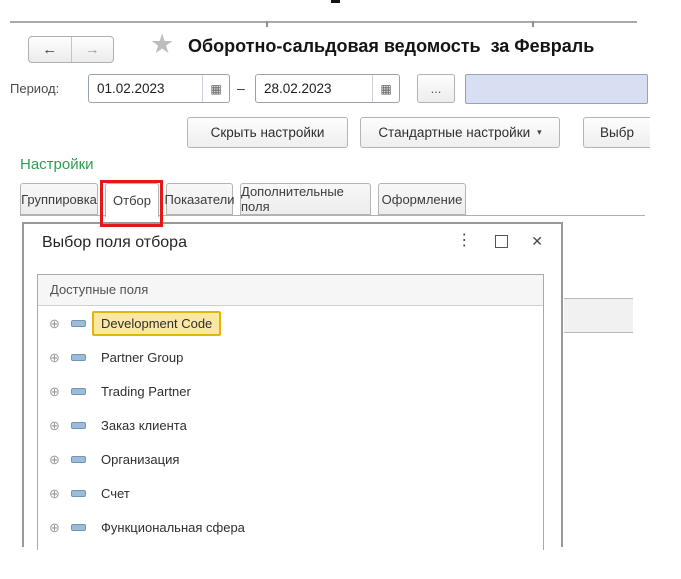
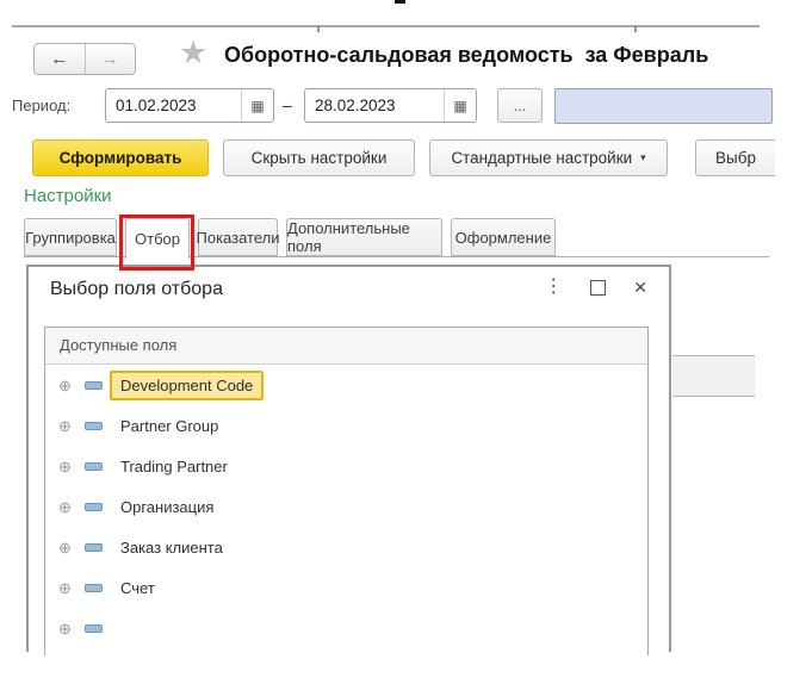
  ←
  →
  ★
  Оборотно-сальдовая ведомость за Февраль
  Период:
  01.02.2023
  ▦
  –
  28.02.2023
  ▦
  ...
+ Сформировать
  Скрыть настройки
  Стандартные настройки
  ▾
  Выбр
  Настройки
  Группировка
  Отбор
  Показатели
  Дополнительные поля
  Оформление
  Выбор поля отбора
  ⋮
  ✕
  Доступные поля
  ⊕
  Development Code
  ⊕
  Partner Group
  ⊕
  Trading Partner
  ⊕
- Заказ клиента
+ Организация
  ⊕
- Организация
+ Заказ клиента
  ⊕
  Счет
  ⊕
- Функциональная сфера
